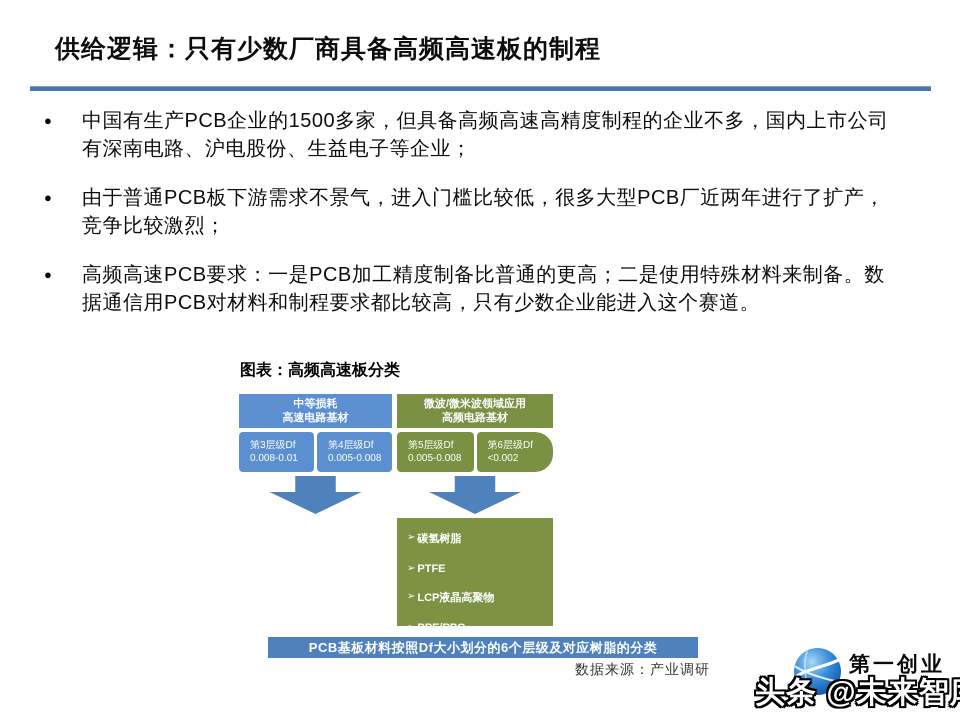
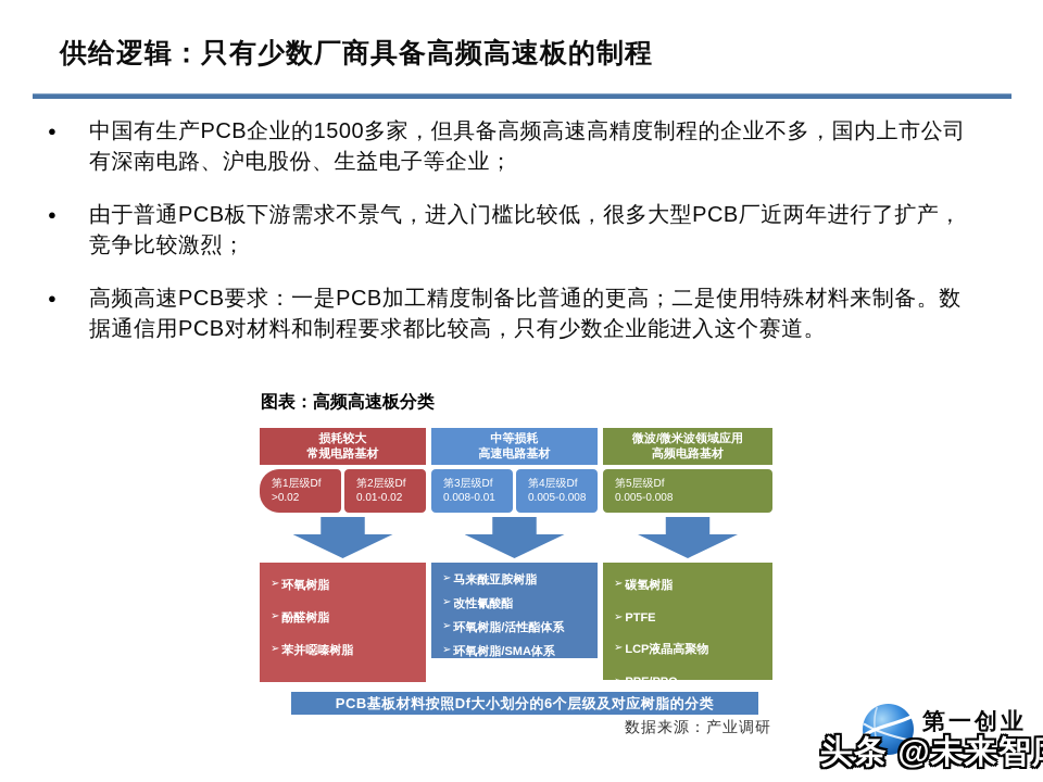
  供给逻辑：只有少数厂商具备高频高速板的制程
  ●
  中国有生产PCB企业的1500多家，但具备高频高速高精度制程的企业不多，国内上市公司有深南电路、沪电股份、生益电子等企业；
  ●
  由于普通PCB板下游需求不景气，进入门槛比较低，很多大型PCB厂近两年进行了扩产，竞争比较激烈；
  ●
  高频高速PCB要求：一是PCB加工精度制备比普通的更高；二是使用特殊材料来制备。数据通信用PCB对材料和制程要求都比较高，只有少数企业能进入这个赛道。
  图表：高频高速板分类
+ 损耗较大
+ 常规电路基材
+ 第1层级Df
+ >0.02
+ 第2层级Df
+ 0.01-0.02
+ 环氧树脂
+ 酚醛树脂
+ 苯并噁嗪树脂
  中等损耗
  高速电路基材
  第3层级Df
  0.008-0.01
  第4层级Df
  0.005-0.008
+ 马来酰亚胺树脂
+ 改性氰酸酯
+ 环氧树脂/活性酯体系
+ 环氧树脂/SMA体系
  微波/微米波领域应用
  高频电路基材
  第5层级Df
  0.005-0.008
- 第6层级Df
- <0.002
  碳氢树脂
  PTFE
  LCP液晶高聚物
  PPE/PPO
  PCB基板材料按照Df大小划分的6个层级及对应树脂的分类
  数据来源：产业调研
  第一创业
  头条 @未来智
